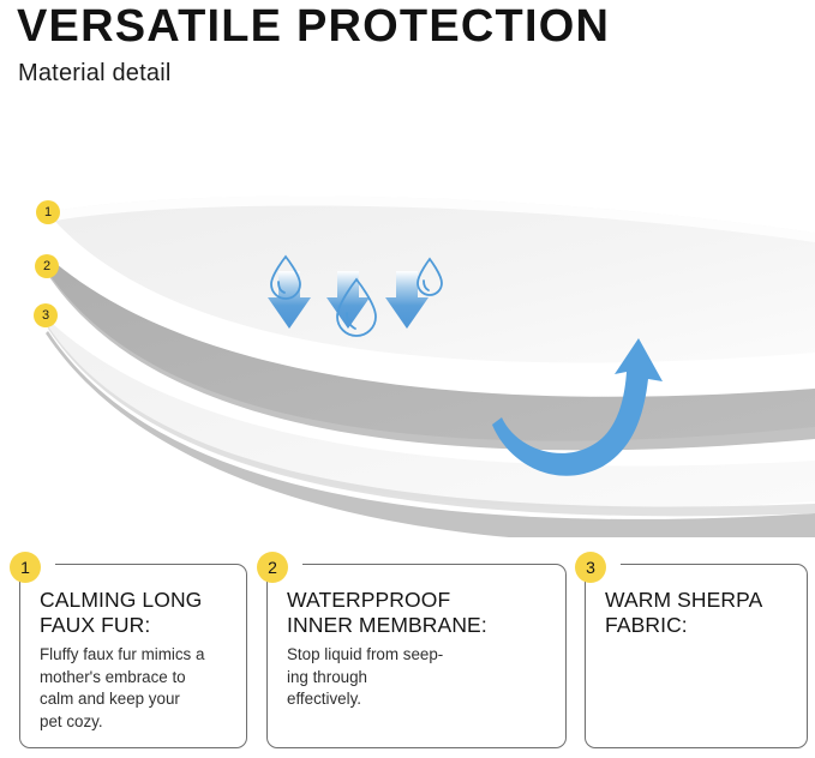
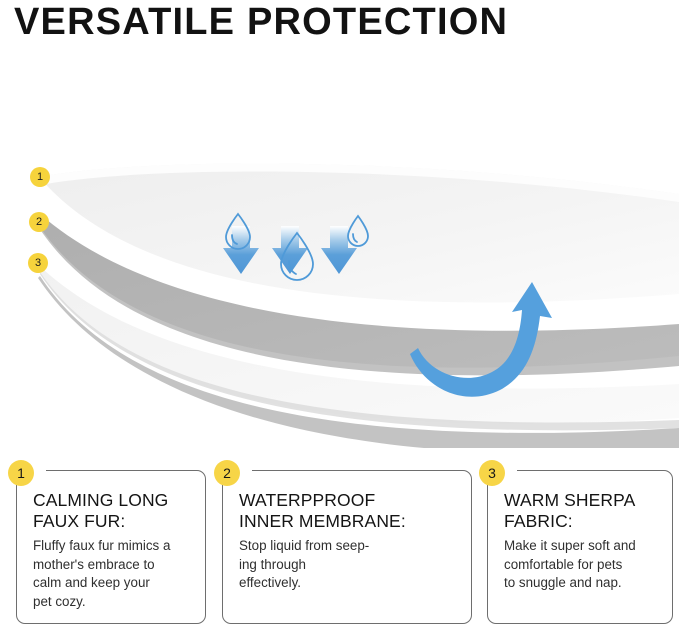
  VERSATILE PROTECTION
- Material detail
  1
  2
  3
  1
  CALMING LONG
  FAUX FUR:
  Fluffy faux fur mimics a
  mother's embrace to
  calm and keep your
  pet cozy.
  2
  WATERPPROOF
  INNER MEMBRANE:
  Stop liquid from seep-
  ing through
  effectively.
  3
  WARM SHERPA
  FABRIC:
+ Make it super soft and
+ comfortable for pets
+ to snuggle and nap.
